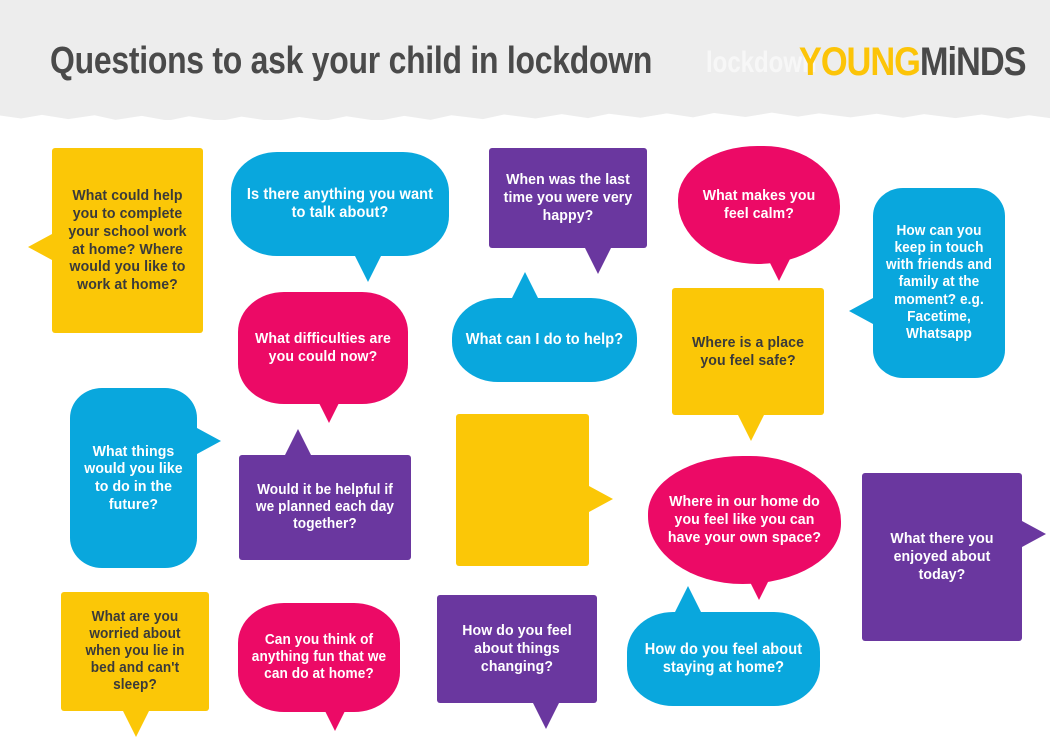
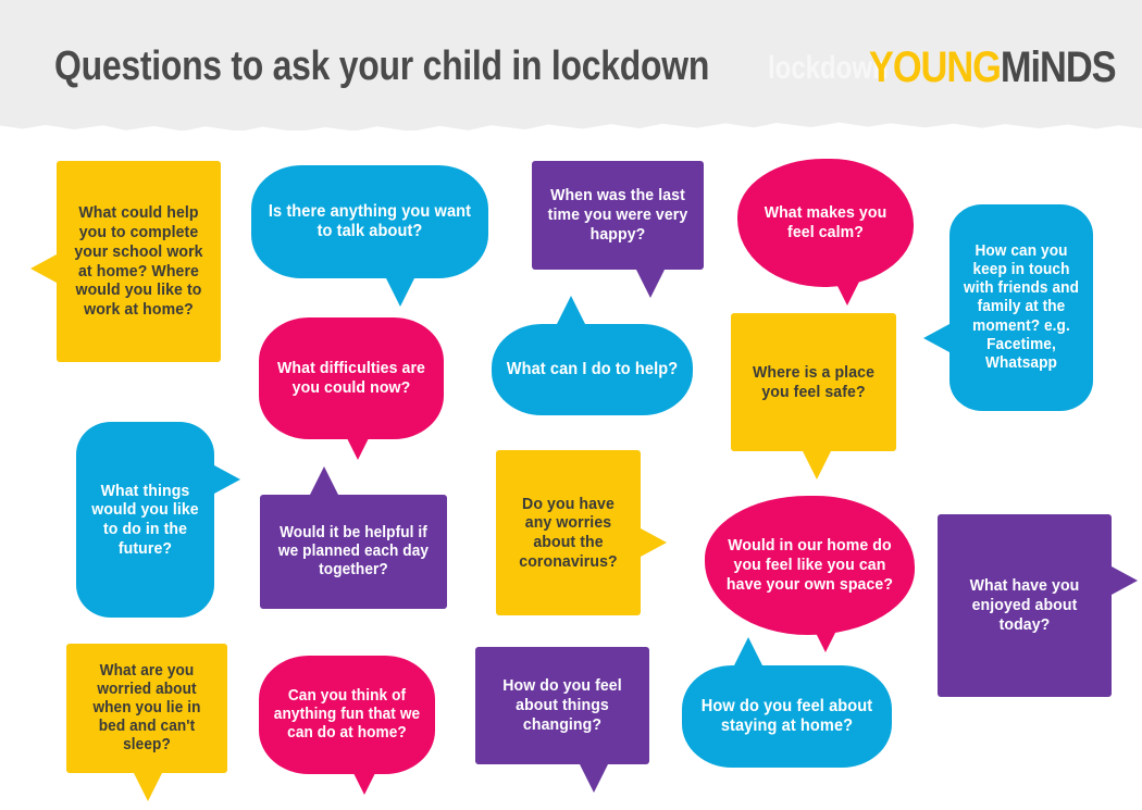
  Questions to ask your child in lockdown
  lockdown
  YOUNGMiNDS
  What could help you to complete your school work at home? Where would you like to work at home?
  Is there anything you want to talk about?
  When was the last time you were very happy?
  What makes you feel calm?
  How can you keep in touch with friends and family at the moment? e.g. Facetime, Whatsapp
  What difficulties are you could now?
  What can I do to help?
  Where is a place you feel safe?
  What things would you like to do in the future?
  Would it be helpful if we planned each day together?
+ Do you have any worries about the coronavirus?
- Where in our home do you feel like you can have your own space?
+ Would in our home do you feel like you can have your own space?
- What there you enjoyed about today?
+ What have you enjoyed about today?
  What are you worried about when you lie in bed and can't sleep?
  Can you think of anything fun that we can do at home?
  How do you feel about things changing?
  How do you feel about staying at home?
